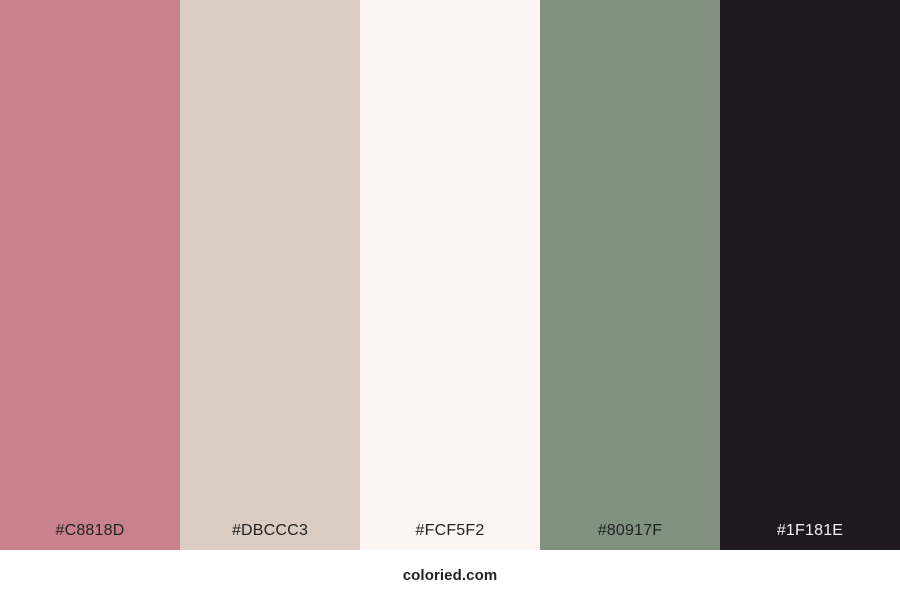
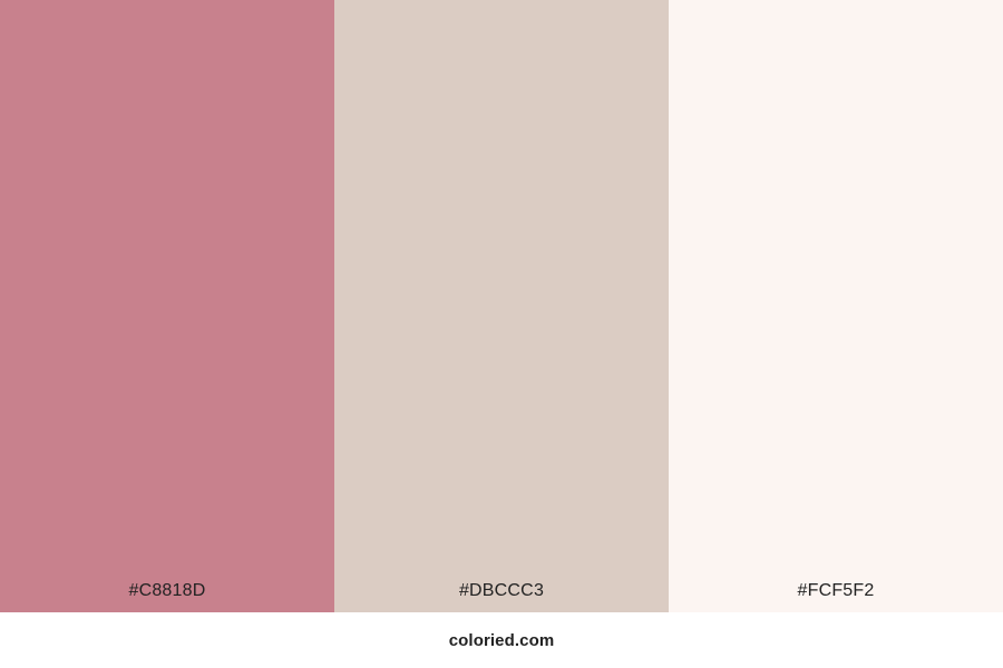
  #C8818D
  #DBCCC3
  #FCF5F2
- #80917F
- #1F181E
  coloried.com
